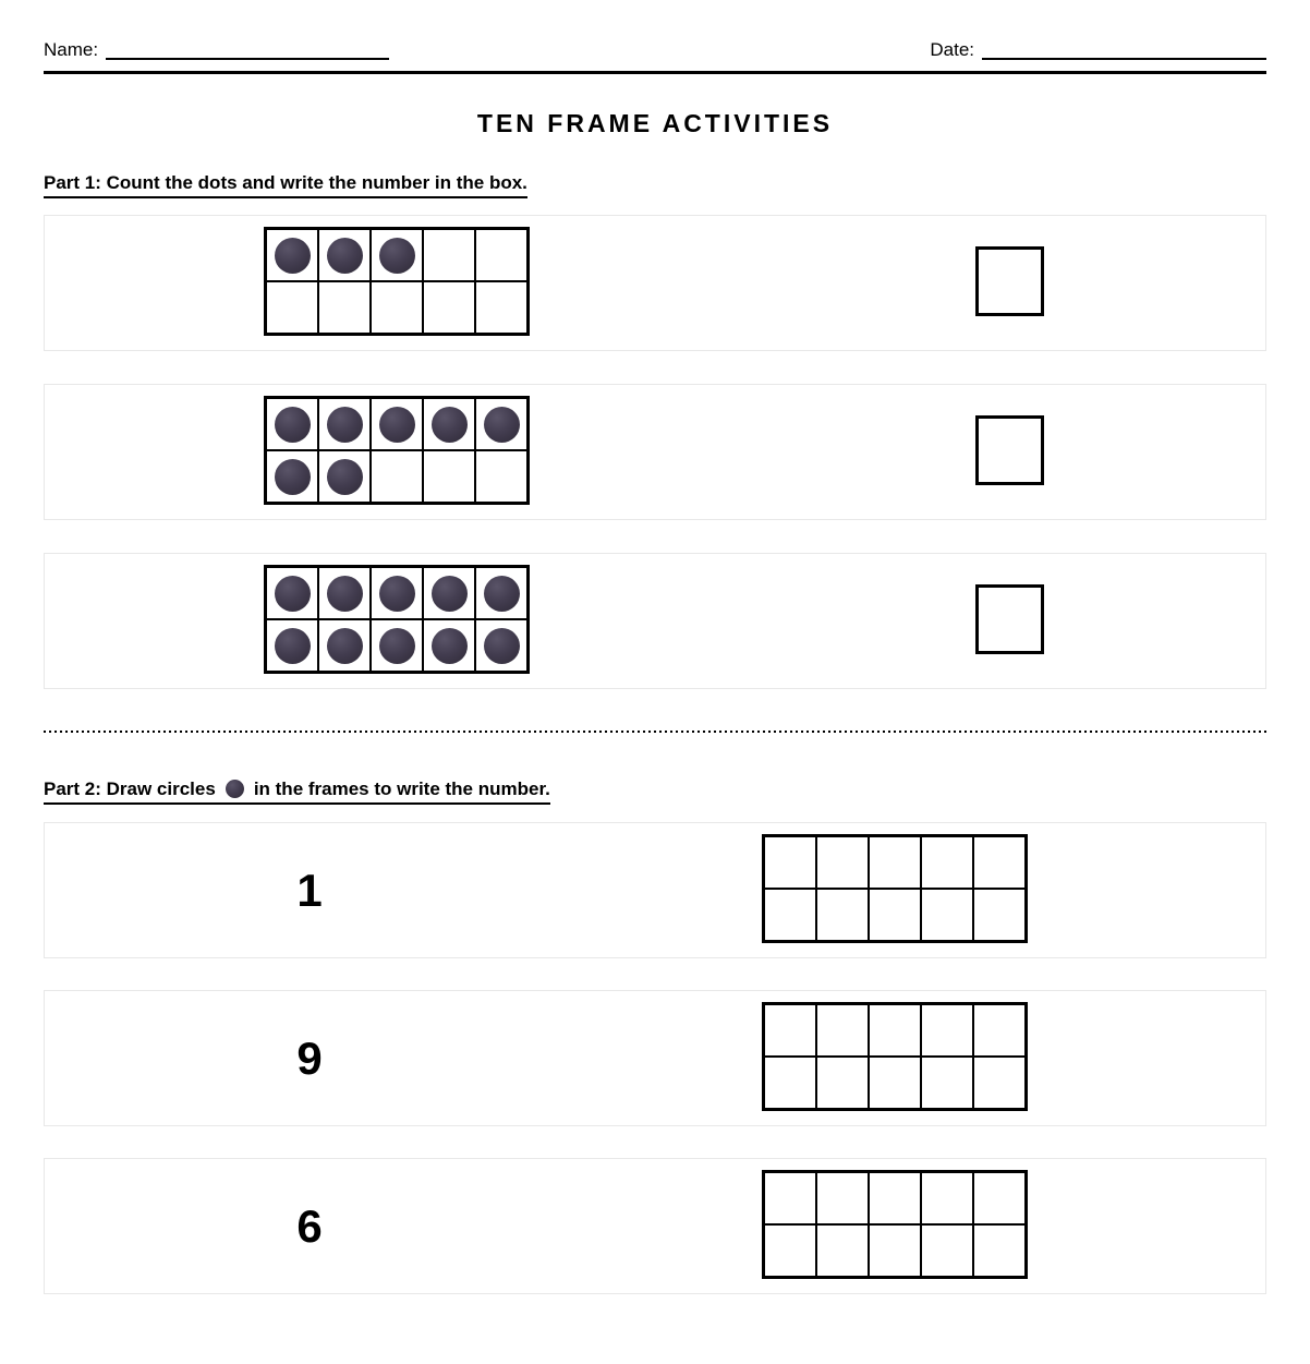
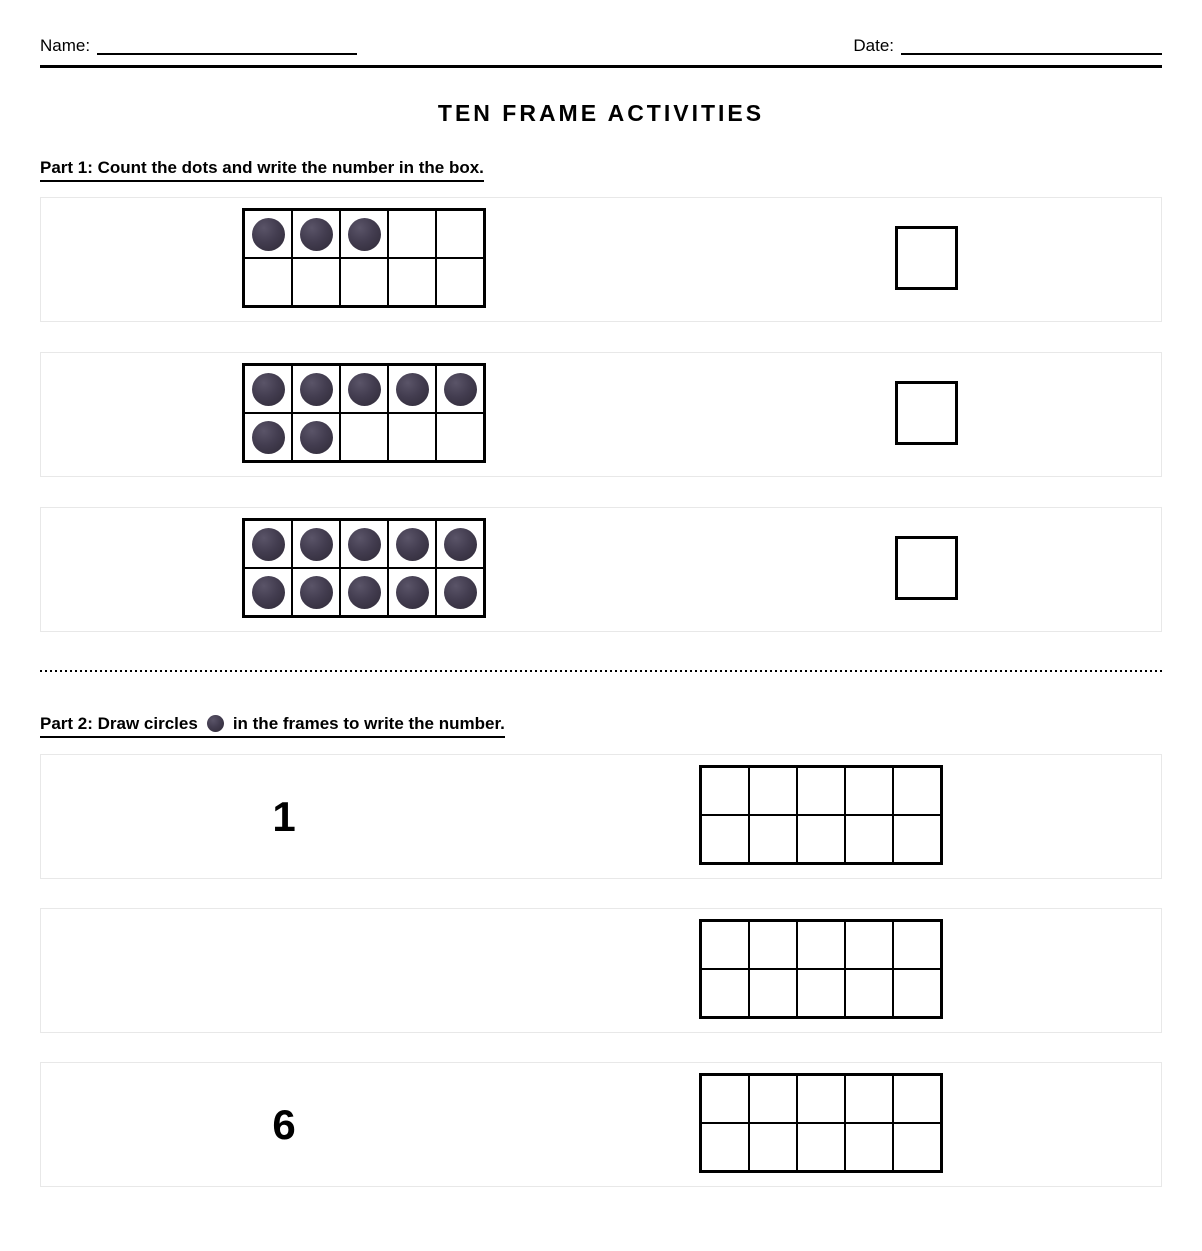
  Name:
  Date:
  TEN FRAME ACTIVITIES
  Part 1: Count the dots and write the number in the box.
  Part 2: Draw circles in the frames to write the number.
  1
- 9
  6
